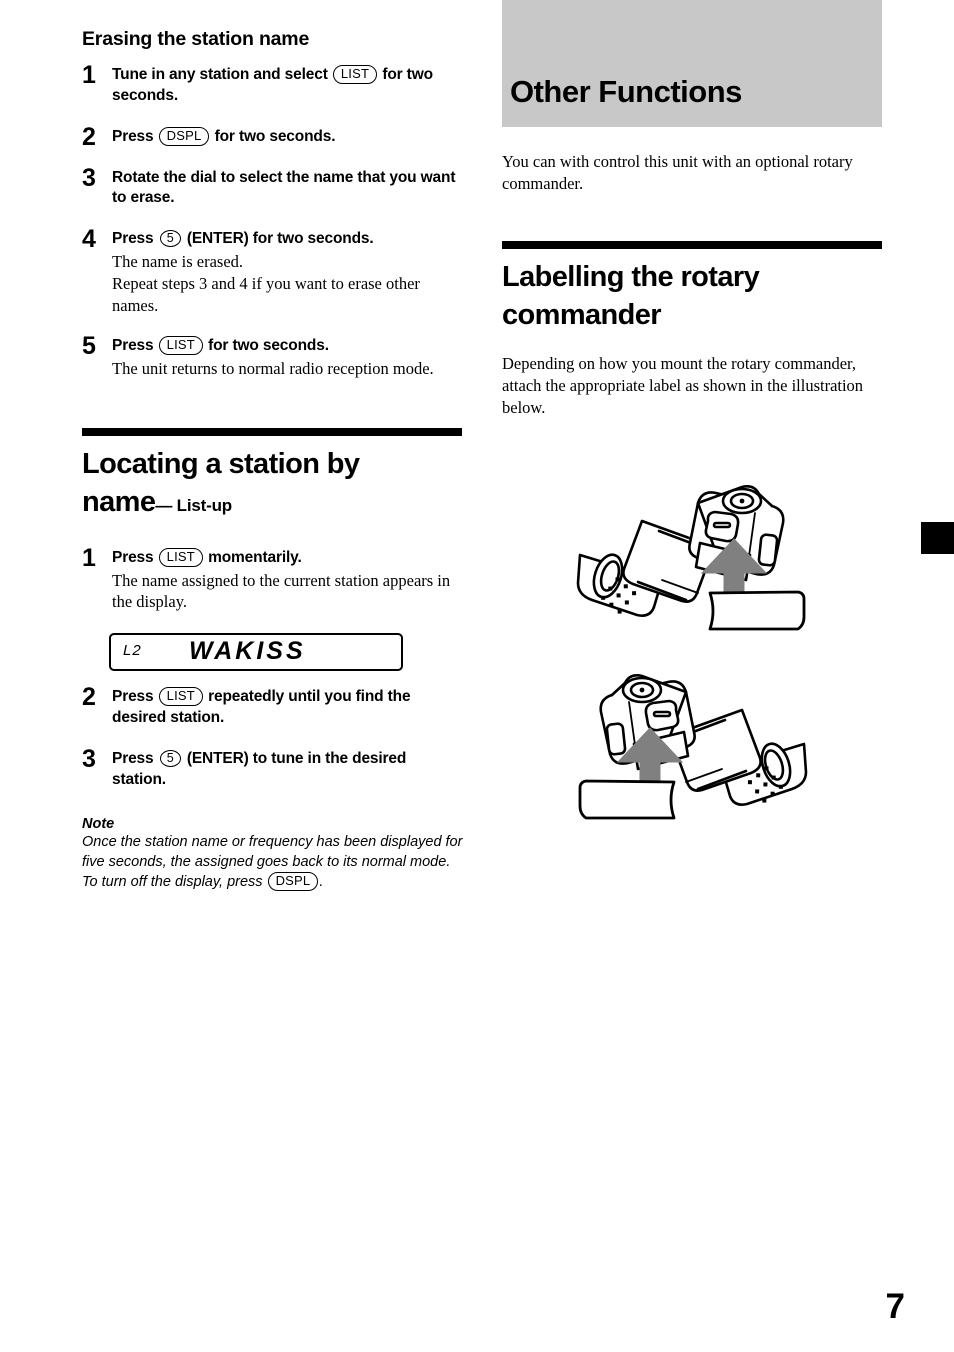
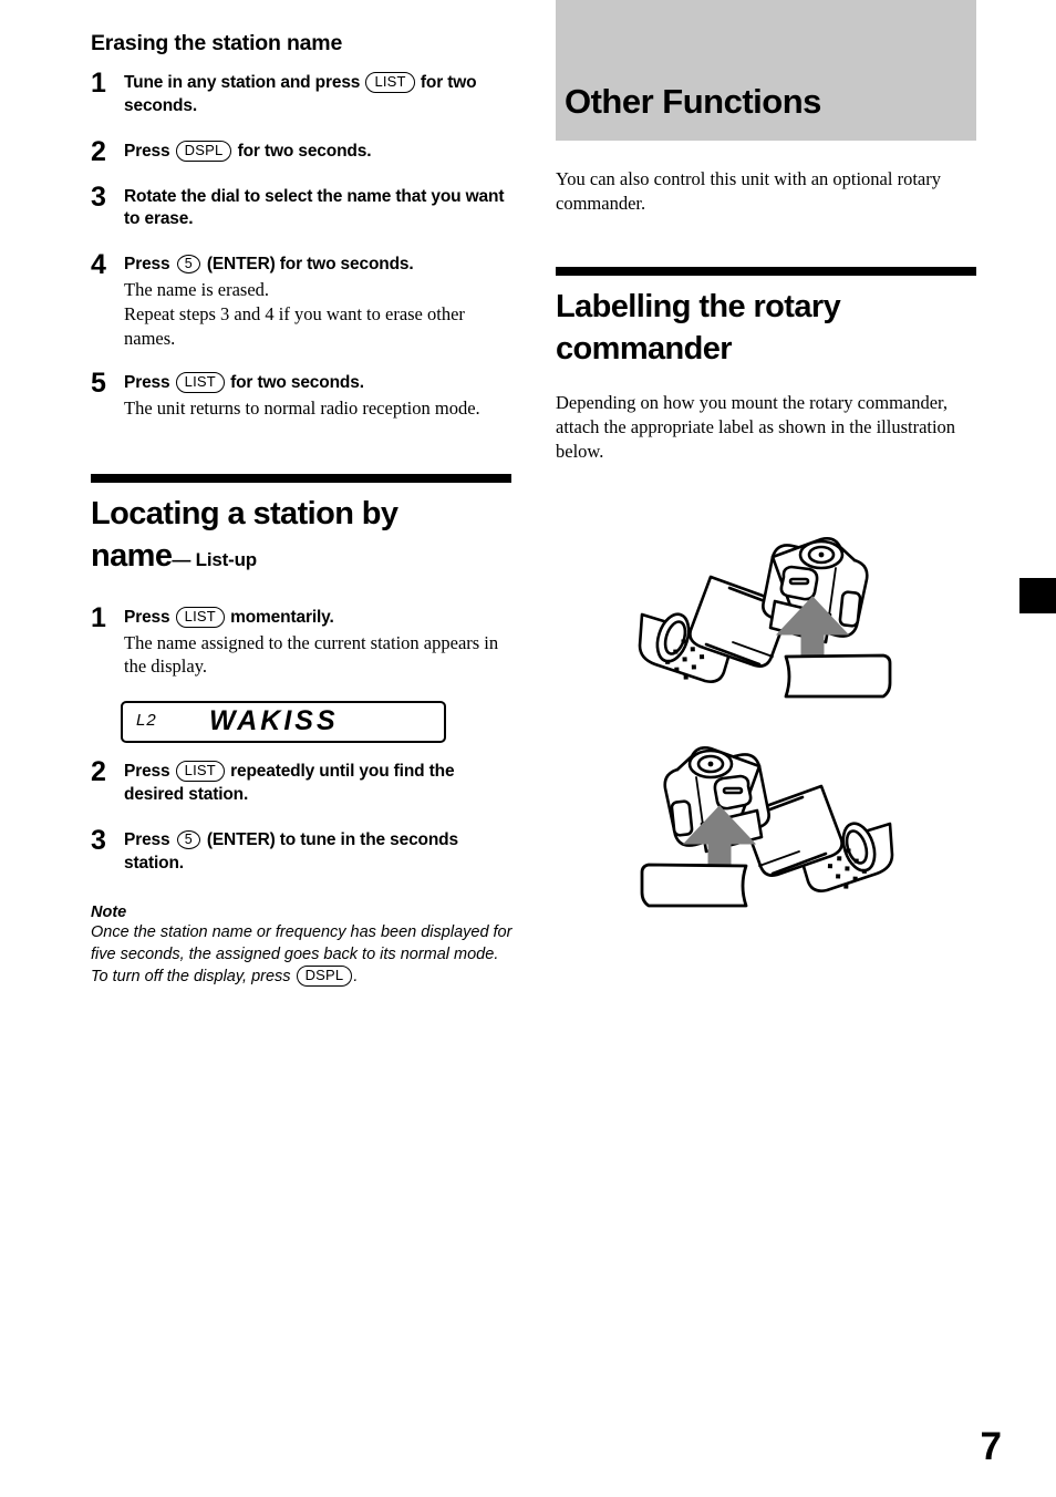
  Erasing the station name
  1
- Tune in any station and select LIST for two seconds.
+ Tune in any station and press LIST for two seconds.
  2
  Press DSPL for two seconds.
  3
  Rotate the dial to select the name that you want to erase.
  4
  Press 5 (ENTER) for two seconds.
  The name is erased.
  Repeat steps 3 and 4 if you want to erase other names.
  5
  Press LIST for two seconds.
  The unit returns to normal radio reception mode.
  Locating a station by
  name— List-up
  1
  Press LIST momentarily.
  The name assigned to the current station appears in the display.
  L2
  WAKISS
  2
  Press LIST repeatedly until you find the desired station.
  3
- Press 5 (ENTER) to tune in the desired station.
+ Press 5 (ENTER) to tune in the seconds station.
  Note
  Once the station name or frequency has been displayed for five seconds, the assigned goes back to its normal mode. To turn off the display, press DSPL .
  Other Functions
- You can with control this unit with an optional rotary commander.
+ You can also control this unit with an optional rotary commander.
  Labelling the rotary
  commander
  Depending on how you mount the rotary commander, attach the appropriate label as shown in the illustration below.
  7
